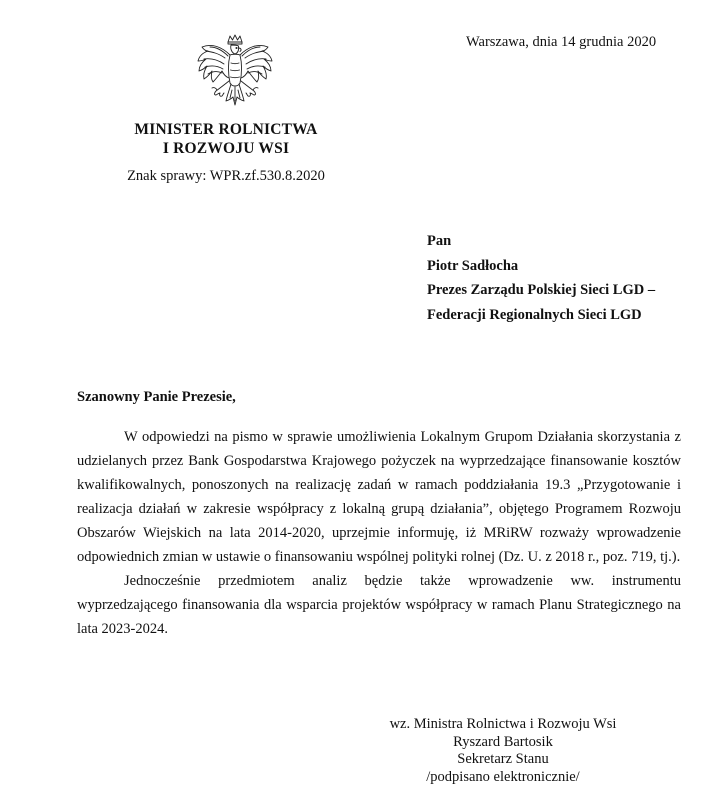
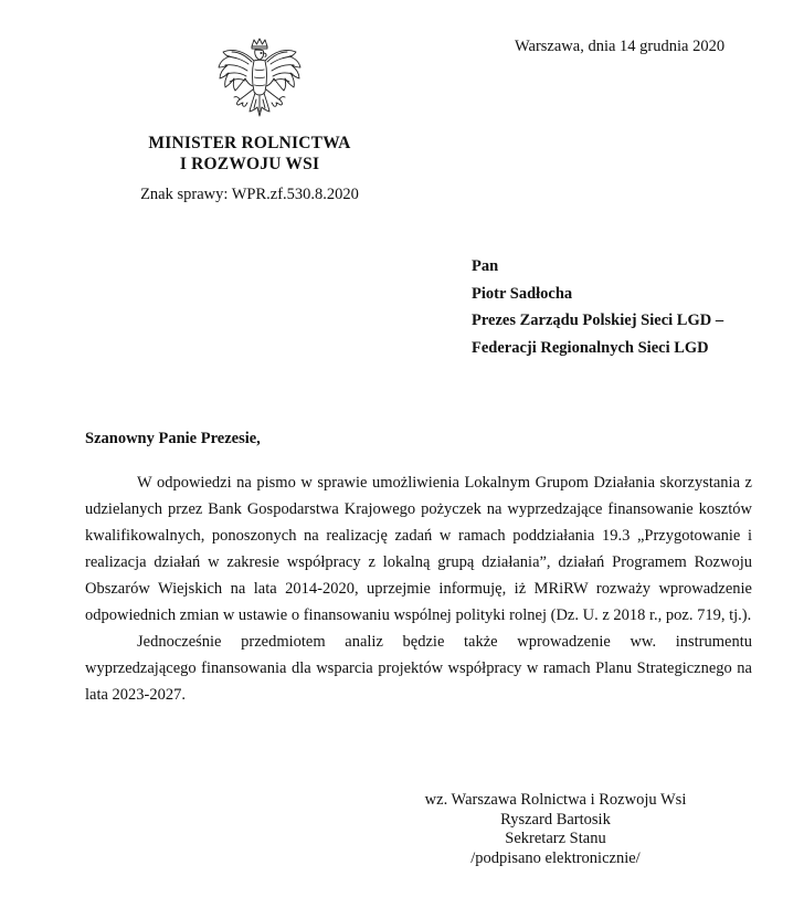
  Warszawa, dnia 14 grudnia 2020
  MINISTER ROLNICTWA
  I ROZWOJU WSI
  Znak sprawy: WPR.zf.530.8.2020
  Pan
  Piotr Sadłocha
  Prezes Zarządu Polskiej Sieci LGD –
  Federacji Regionalnych Sieci LGD
  Szanowny Panie Prezesie,
- W odpowiedzi na pismo w sprawie umożliwienia Lokalnym Grupom Działania skorzystania z udzielanych przez Bank Gospodarstwa Krajowego pożyczek na wyprzedzające finansowanie kosztów kwalifikowalnych, ponoszonych na realizację zadań w ramach poddziałania 19.3 „Przygotowanie i realizacja działań w zakresie współpracy z lokalną grupą działania”, objętego Programem Rozwoju Obszarów Wiejskich na lata 2014-2020, uprzejmie informuję, iż MRiRW rozważy wprowadzenie odpowiednich zmian w ustawie o finansowaniu wspólnej polityki rolnej (Dz. U. z 2018 r., poz. 719, tj.).
+ W odpowiedzi na pismo w sprawie umożliwienia Lokalnym Grupom Działania skorzystania z udzielanych przez Bank Gospodarstwa Krajowego pożyczek na wyprzedzające finansowanie kosztów kwalifikowalnych, ponoszonych na realizację zadań w ramach poddziałania 19.3 „Przygotowanie i realizacja działań w zakresie współpracy z lokalną grupą działania”, działań Programem Rozwoju Obszarów Wiejskich na lata 2014-2020, uprzejmie informuję, iż MRiRW rozważy wprowadzenie odpowiednich zmian w ustawie o finansowaniu wspólnej polityki rolnej (Dz. U. z 2018 r., poz. 719, tj.).
- Jednocześnie przedmiotem analiz będzie także wprowadzenie ww. instrumentu wyprzedzającego finansowania dla wsparcia projektów współpracy w ramach Planu Strategicznego na lata 2023-2024.
+ Jednocześnie przedmiotem analiz będzie także wprowadzenie ww. instrumentu wyprzedzającego finansowania dla wsparcia projektów współpracy w ramach Planu Strategicznego na lata 2023-2027.
- wz. Ministra Rolnictwa i Rozwoju Wsi
+ wz. Warszawa Rolnictwa i Rozwoju Wsi
  Ryszard Bartosik
  Sekretarz Stanu
  /podpisano elektronicznie/
